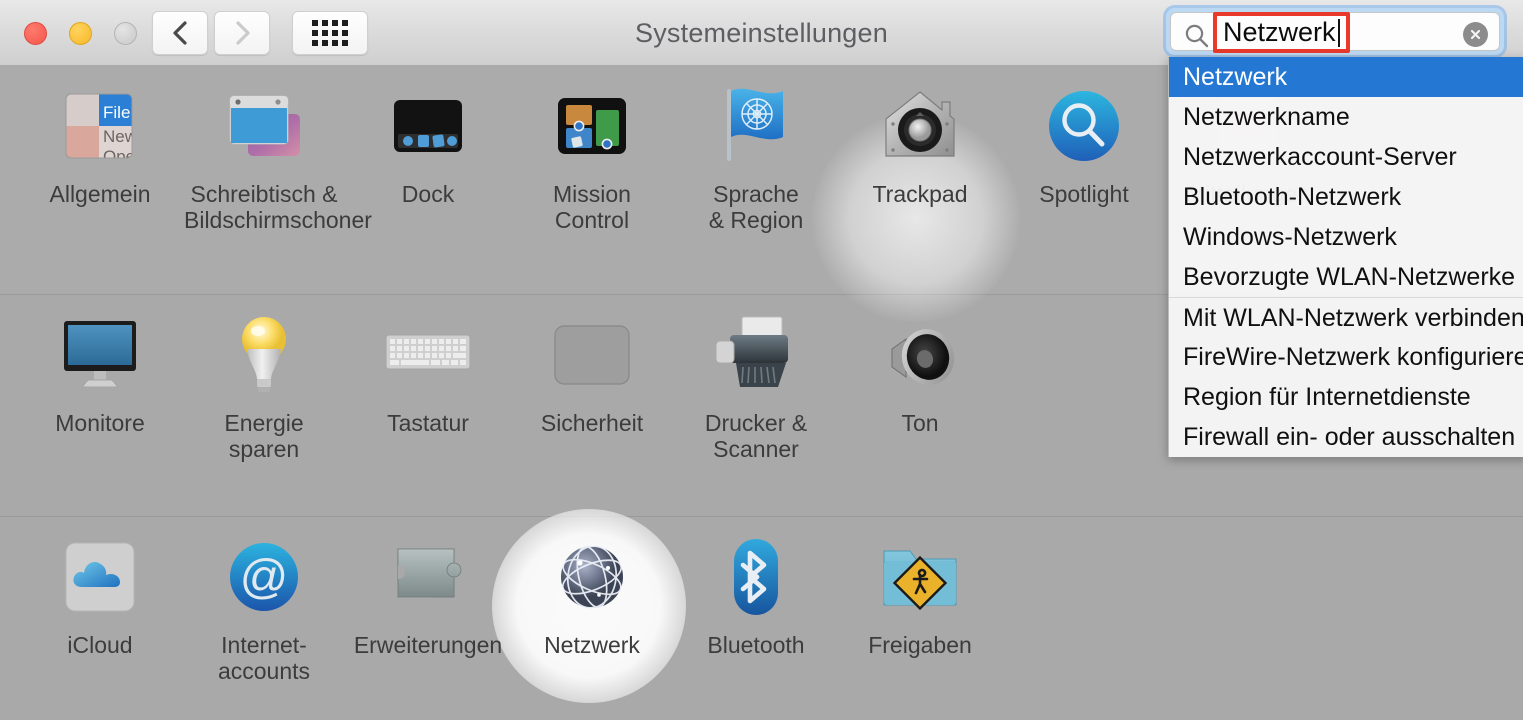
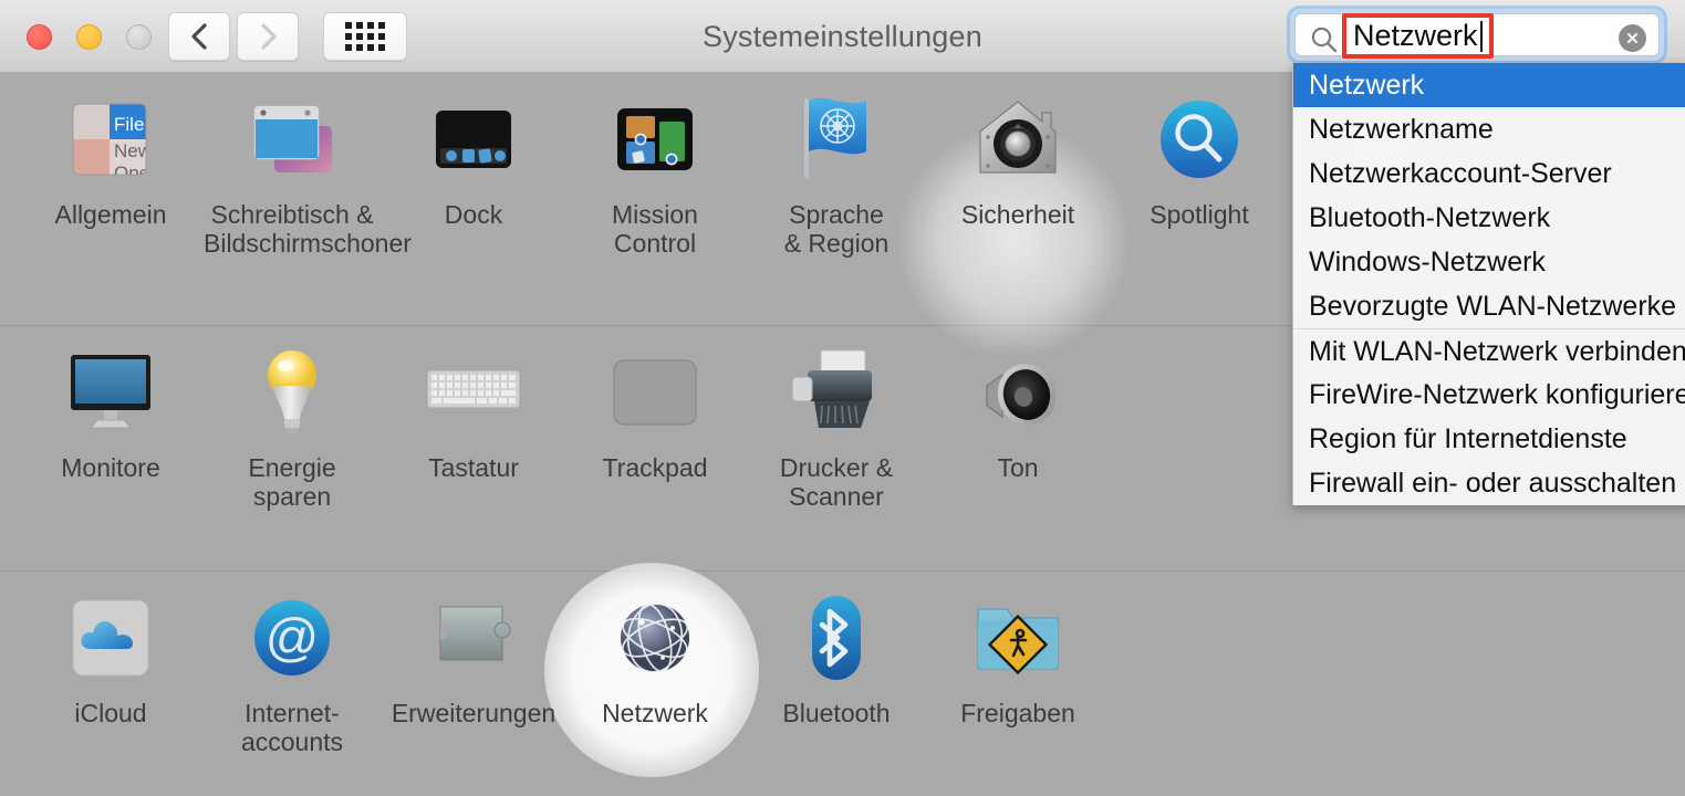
  Systemeinstellungen
  Netzwerk
  File
  New
  Allgemein
  Schreibtisch &
  Bildschirmscho
  Dock
  Mission
  Control
  Sprache
  & Region
- Trackpad
+ Sicherheit
  Spotlight
  Monitore
  Energie
  sparen
  Tastatur
- Sicherheit
+ Trackpad
  Drucker &
  Scanner
  Ton
  iCloud
  @
  Internet-
  accounts
  Erweiterungen
  Netzwerk
  Bluetooth
  Freigaben
  Netzwerk
  Netzwerkname
  Netzwerkaccount-Server
  Bluetooth-Netzwerk
  Windows-Netzwerk
  Bevorzugte WLAN-Netzwerke
  Mit WLAN-Netzwerk verbinden
  FireWire-Netzwerk konfiguriere
  Region für Internetdienste
  Firewall ein- oder ausschalten
